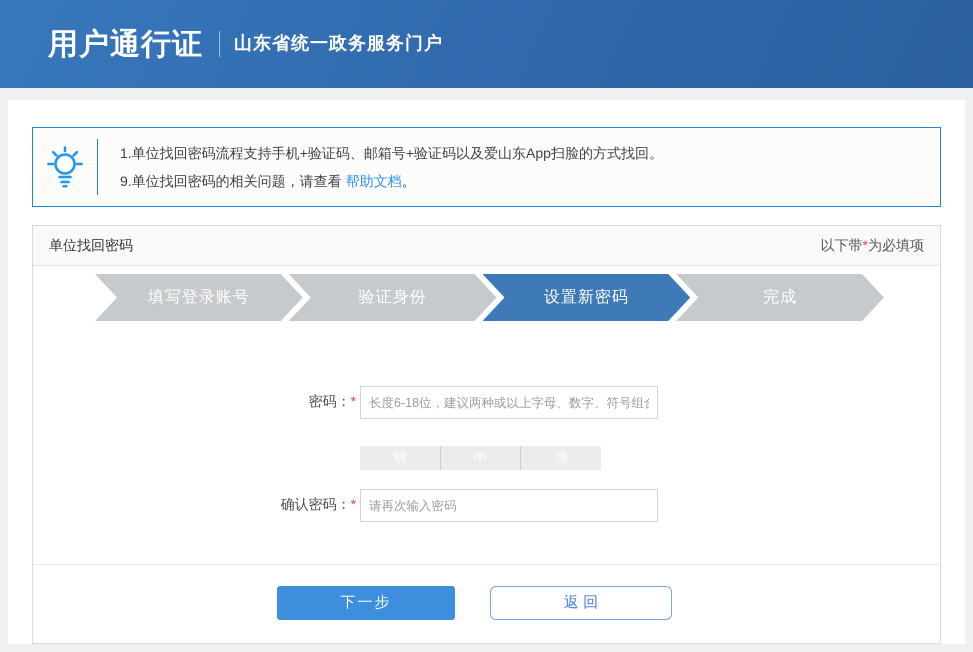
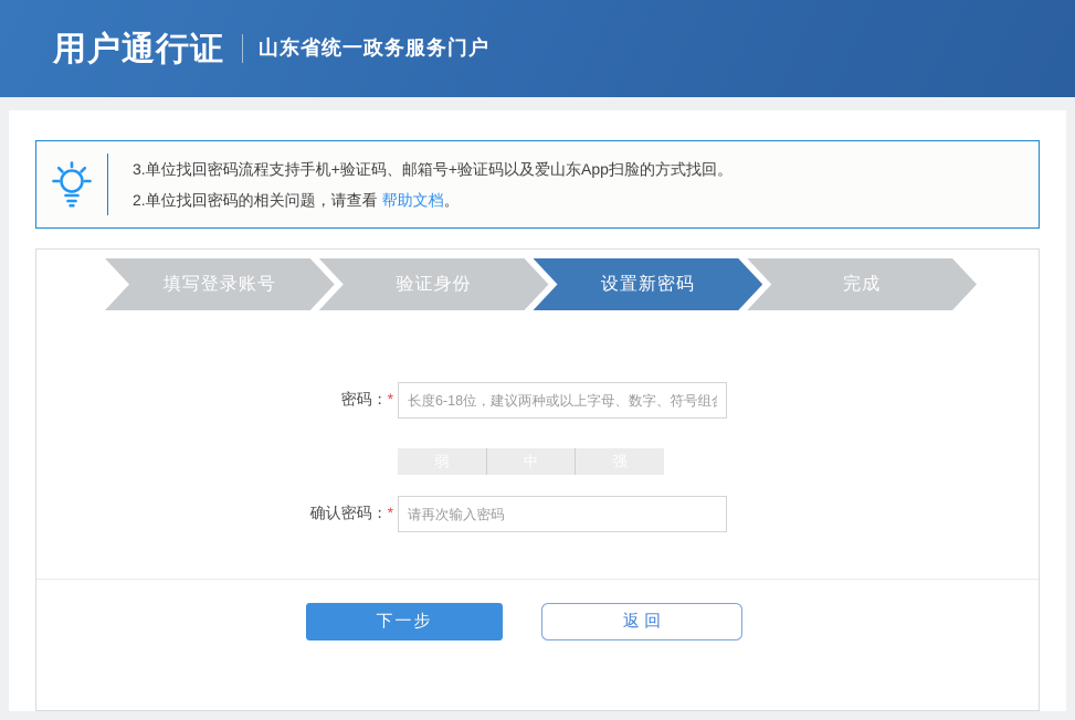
  用户通行证
  山东省统一政务服务门户
- 1.单位找回密码流程支持手机+验证码、邮箱号+验证码以及爱山东App扫脸的方式找回。
+ 3.单位找回密码流程支持手机+验证码、邮箱号+验证码以及爱山东App扫脸的方式找回。
- 9.单位找回密码的相关问题，请查看 帮助文档。
+ 2.单位找回密码的相关问题，请查看 帮助文档。
- 单位找回密码
- 以下带*为必填项
  填写登录账号
  验证身份
  设置新密码
  完成
  密码：*
  长度6-18位，建议两种或以上字母、数字、符号组
  确认密码：*
  请再次输入密码
  下一步
  返 回
